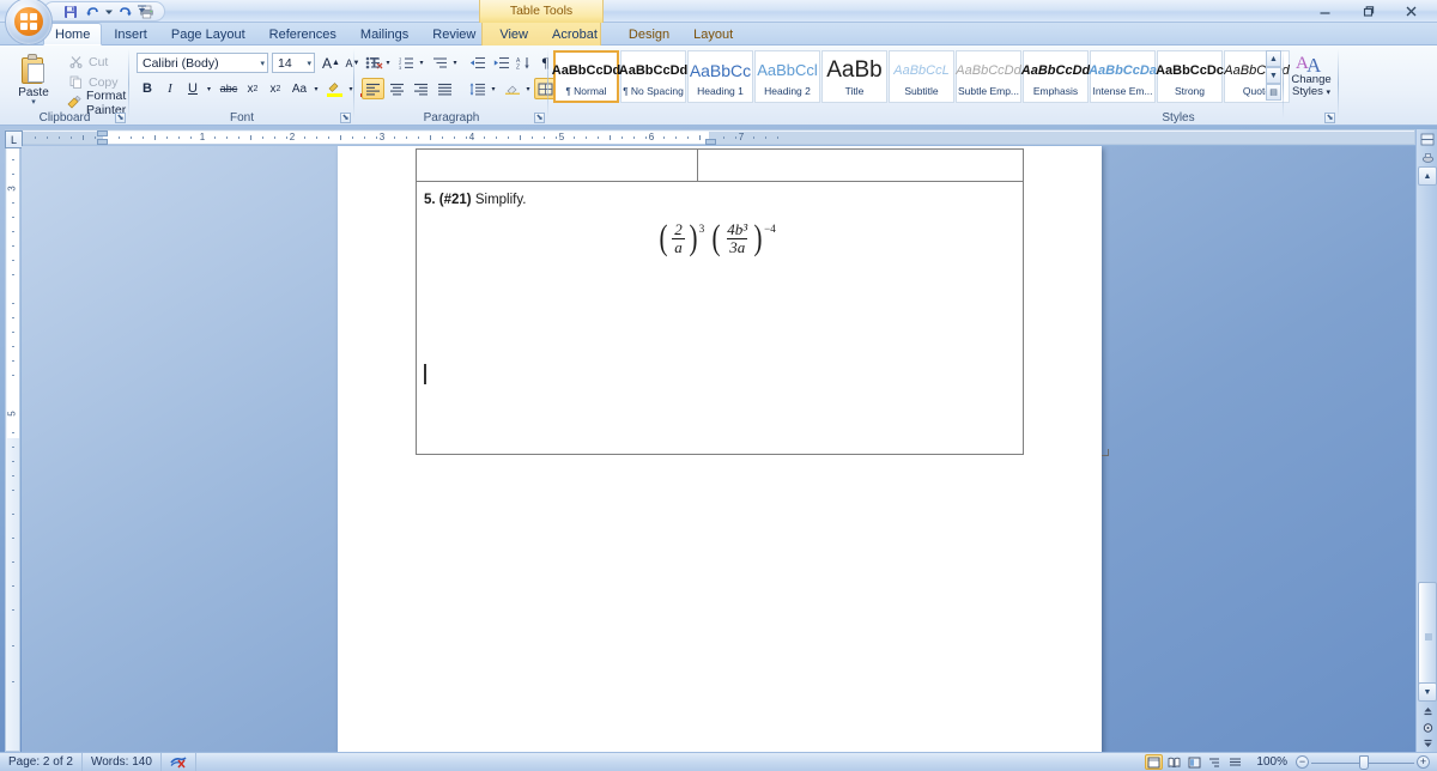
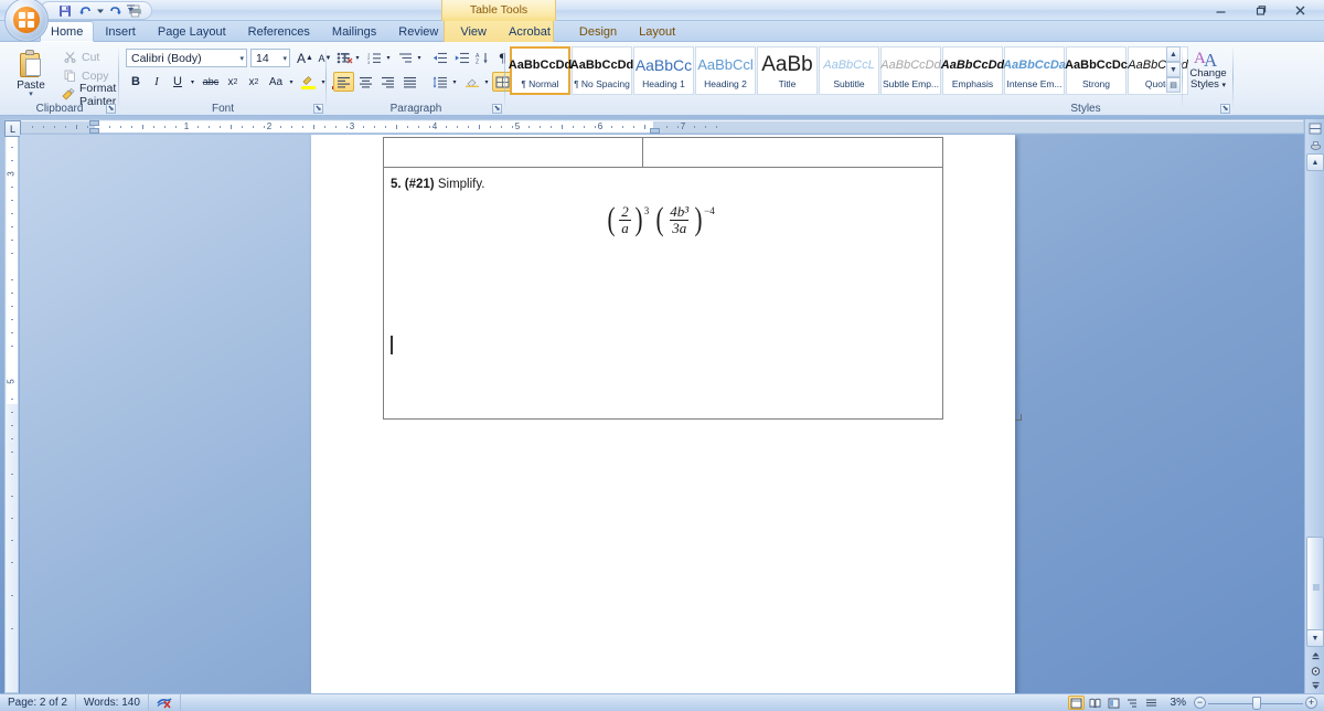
  Table Tools
  Home
  Insert
  Page Layout
  References
  Mailings
  Review
  View
  Acrobat
  Design
  Layout
  Paste
  Cut
  Copy
  Format Painter
  Clipboard
  Calibri (Body)
  14
  A
  A
  B
  I
  U
  abc
  x
  x
  Aa
  Font
  ¶
  Paragraph
  AaBbCcDd
  ¶ Normal
  AaBbCcDd
  ¶ No Spacing
  AaBbCc
  Heading 1
  AaBbCcl
  Heading 2
  AaBb
  Title
  AaBbCcL
  Subtitle
  AaBbCcDd
  Subtle Emp...
  AaBbCcDd
  Emphasis
  AaBbCcDa
  Intense Em...
  AaBbCcDc
  Strong
  Quot
  Styles
  A
  A
  Change Styles
  1
  2
  3
  4
  5
  6
  7
  L
  5. (#21) Simplify.
  (
  2
  a
  )
  3
  (
  4b³
  3a
  )
  −4
  Page: 2 of 2
  Words: 140
- 100%
+ 3%
  −
  +
